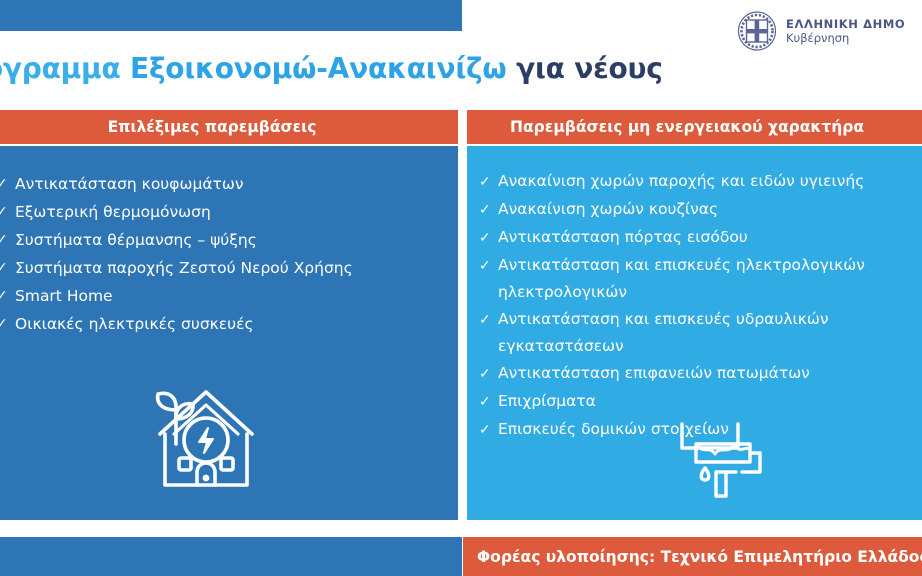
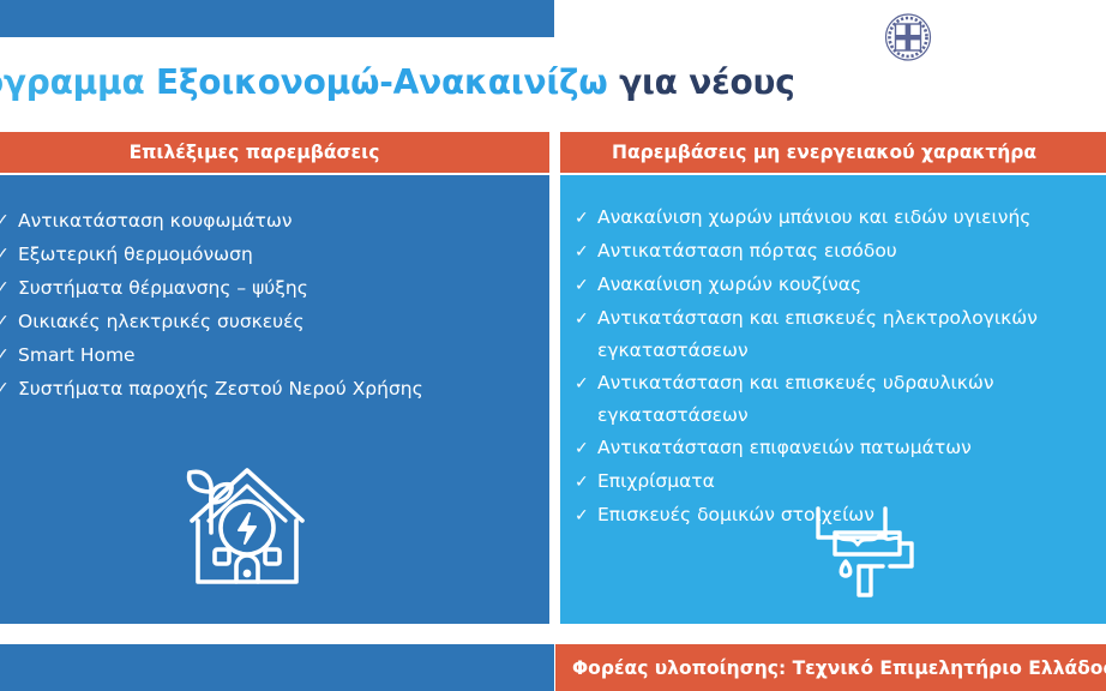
- ΕΛΛΗΝΙΚΗ ΔΗΜΟ
- Κυβέρνηση
  γραμμα Εξοικονομώ-Ανακαινίζω για νέους
  Επιλέξιμες παρεμβάσεις
  Παρεμβάσεις μη ενεργειακού χαρακτήρα
  ✓
  Αντικατάσταση κουφωμάτων
  ✓
  Εξωτερική θερμομόνωση
  ✓
  Συστήματα θέρμανσης – ψύξης
  ✓
- Συστήματα παροχής Ζεστού Νερού Χρήσης
+ Οικιακές ηλεκτρικές συσκευές
  ✓
  Smart Home
  ✓
- Οικιακές ηλεκτρικές συσκευές
+ Συστήματα παροχής Ζεστού Νερού Χρήσης
  ✓
- Ανακαίνιση χωρών παροχής και ειδών υγιεινής
+ Ανακαίνιση χωρών μπάνιου και ειδών υγιεινής
  ✓
- Ανακαίνιση χωρών κουζίνας
+ Αντικατάσταση πόρτας εισόδου
  ✓
- Αντικατάσταση πόρτας εισόδου
+ Ανακαίνιση χωρών κουζίνας
  ✓
- Αντικατάσταση και επισκευές ηλεκτρολογικών ηλεκτρολογικών
+ Αντικατάσταση και επισκευές ηλεκτρολογικών εγκαταστάσεων
  ✓
  Αντικατάσταση και επισκευές υδραυλικών εγκαταστάσεων
  ✓
  Αντικατάσταση επιφανειών πατωμάτων
  ✓
  Επιχρίσματα
  ✓
  Επισκευές δομικών στοχείων
  Φορέας υλοποίησης: Τεχνικό Επιμελητήριο Ελλάδο
